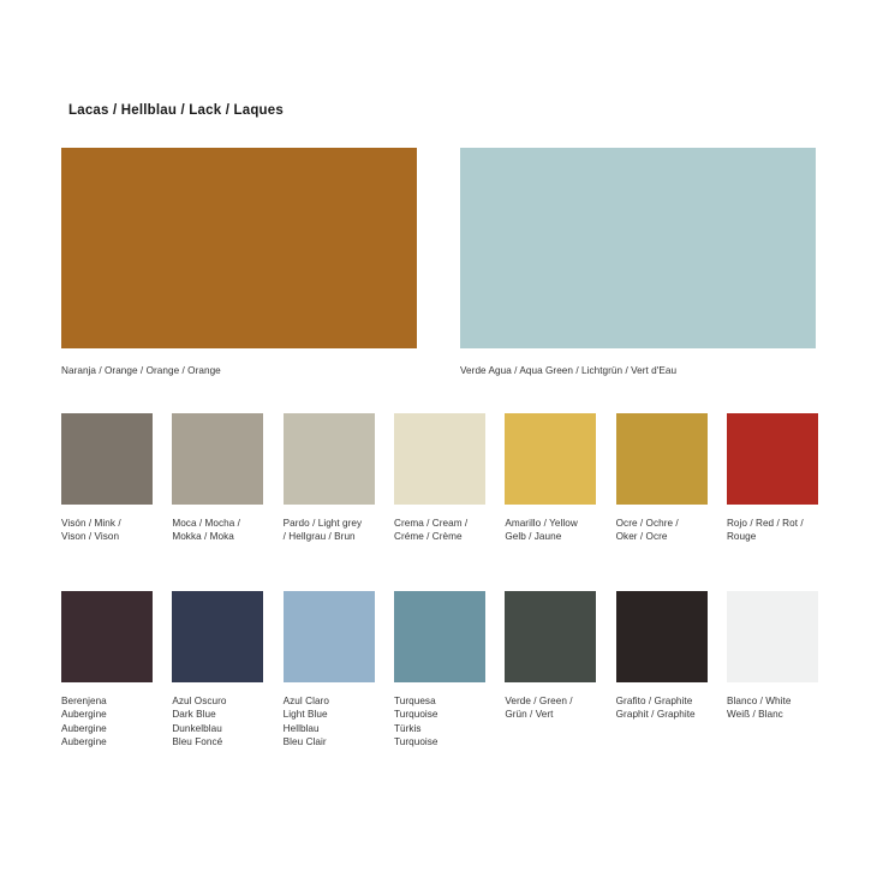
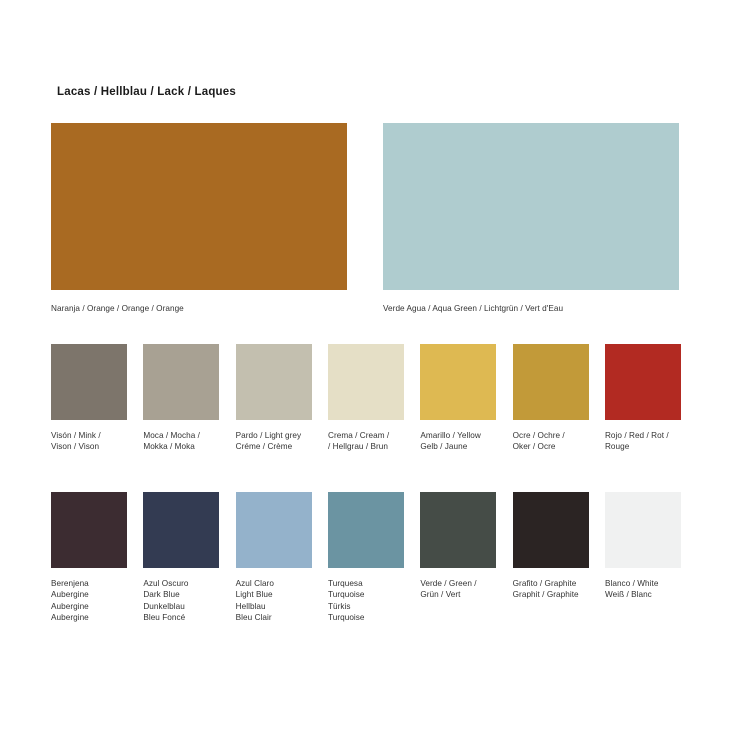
  Lacas / Hellblau / Lack / Laques
  Naranja / Orange / Orange / Orange
  Verde Agua / Aqua Green / Lichtgrün / Vert d'Eau
  Visón / Mink /
  Vison / Vison
  Moca / Mocha /
  Mokka / Moka
  Pardo / Light grey
- / Hellgrau / Brun
+ Créme / Crème
  Crema / Cream /
- Créme / Crème
+ / Hellgrau / Brun
  Amarillo / Yellow
  Gelb / Jaune
  Ocre / Ochre /
  Oker / Ocre
  Rojo / Red / Rot /
  Rouge
  Berenjena
  Aubergine
  Aubergine
  Aubergine
  Azul Oscuro
  Dark Blue
  Dunkelblau
  Bleu Foncé
  Azul Claro
  Light Blue
  Hellblau
  Bleu Clair
  Turquesa
  Turquoise
  Türkis
  Turquoise
  Verde / Green /
  Grün / Vert
  Grafito / Graphite
  Graphit / Graphite
  Blanco / White
  Weiß / Blanc
